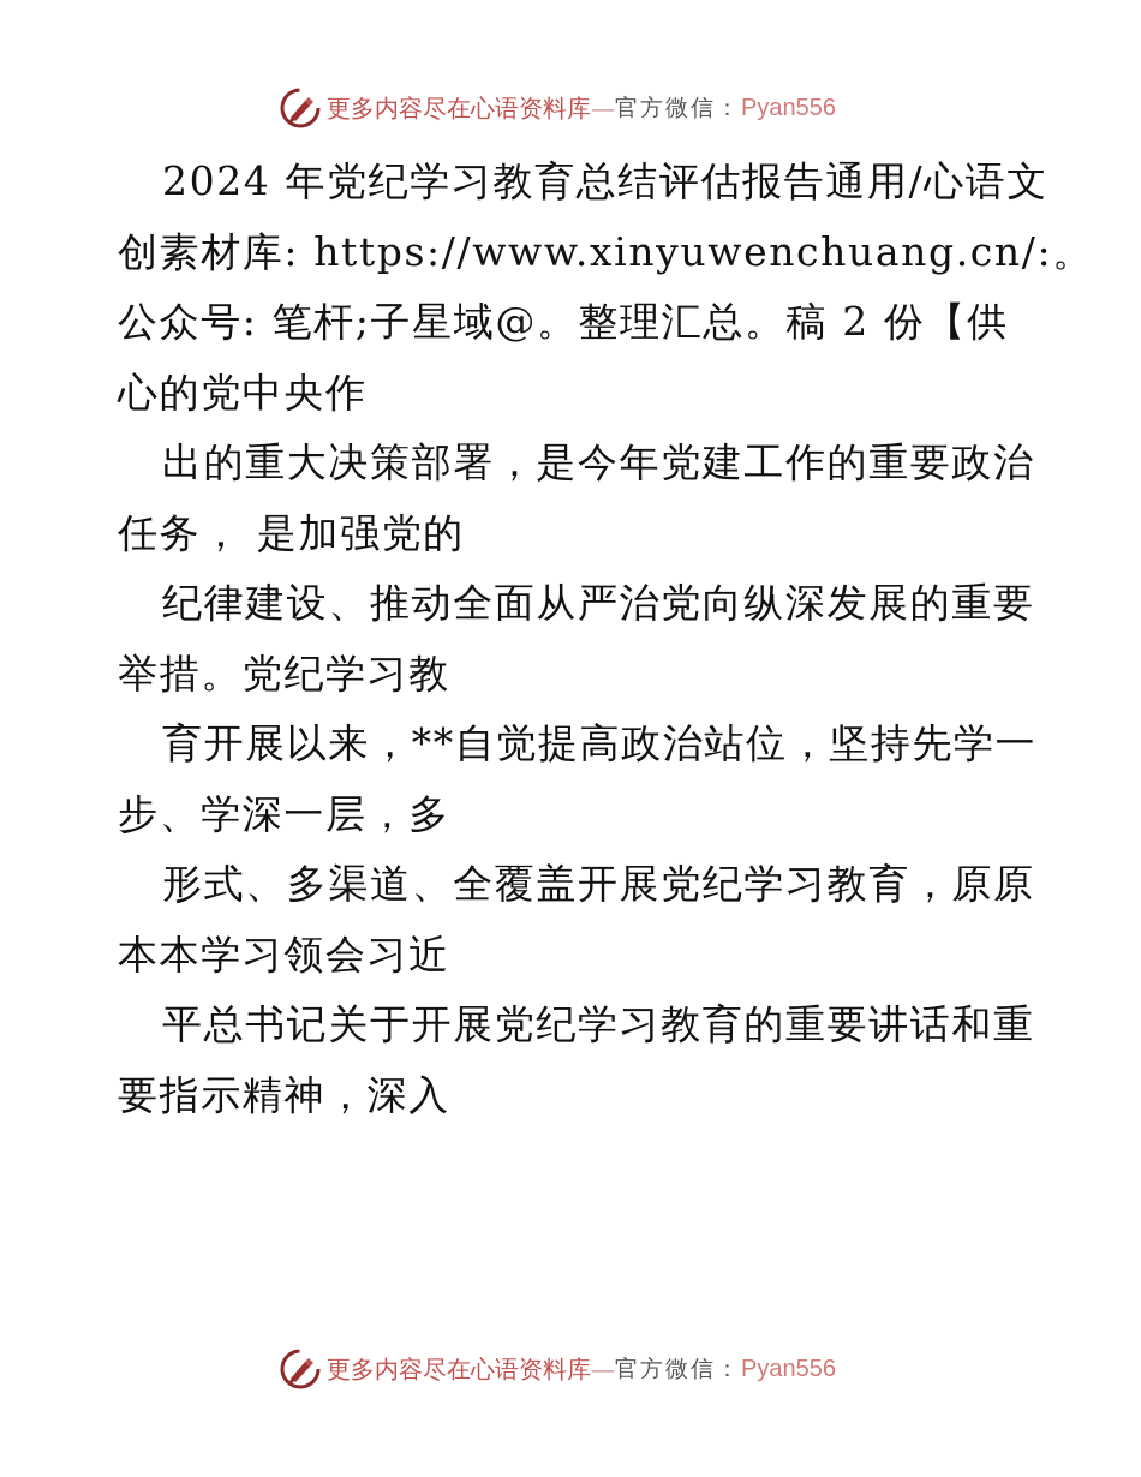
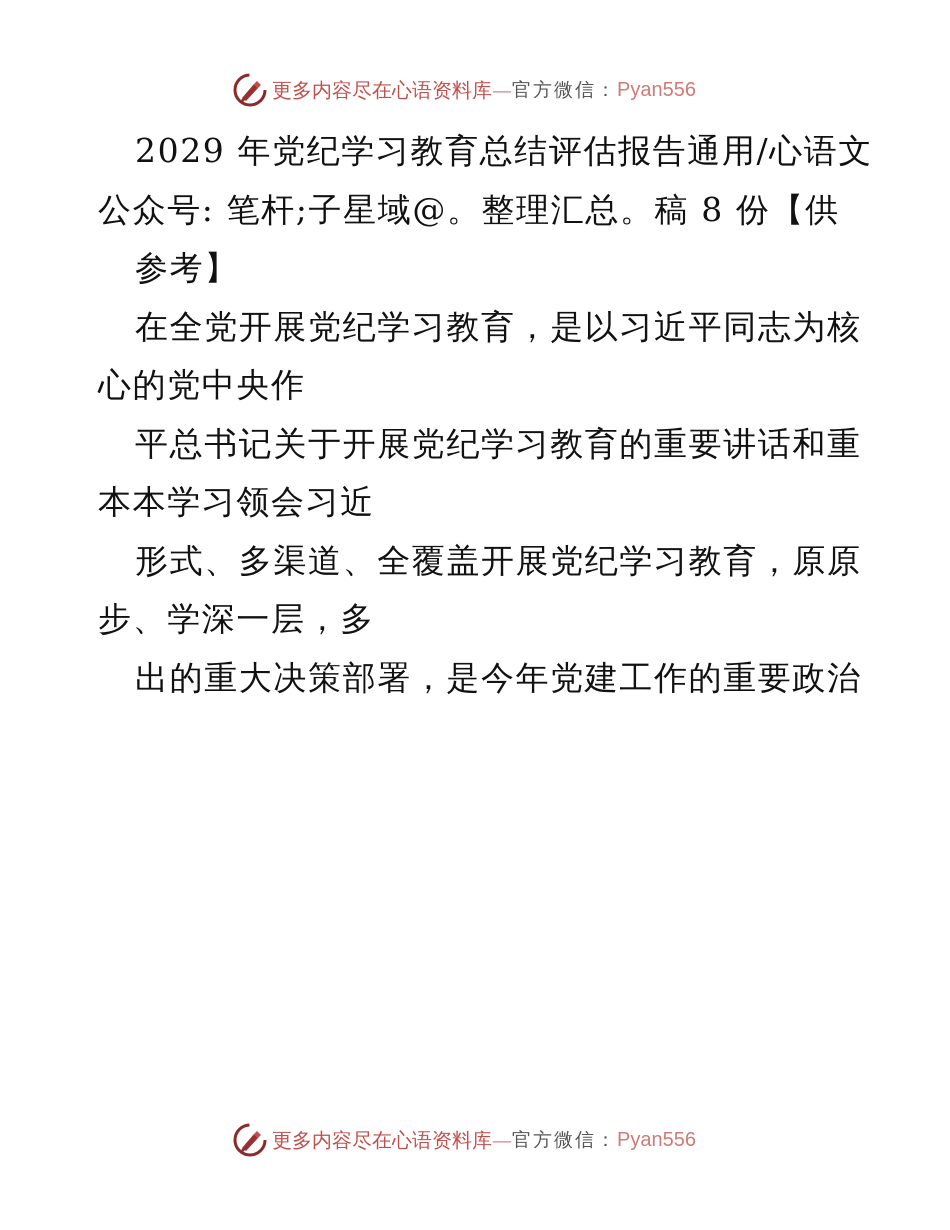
  更多内容尽在心语资料库
  —
  官方微信：
  Pyan556
- 2024 年党纪学习教育总结评估报告通用/心语文
+ 2029 年党纪学习教育总结评估报告通用/心语文
- 创素材库: https://www.xinyuwenchuang.cn/:。
- 公众号: 笔杆;子星域@。整理汇总。稿 2 份【供
+ 公众号: 笔杆;子星域@。整理汇总。稿 8 份【供
+ 参考】
+ 在全党开展党纪学习教育，是以习近平同志为核
  心的党中央作
- 出的重大决策部署，是今年党建工作的重要政治
+ 平总书记关于开展党纪学习教育的重要讲话和重
- 任务， 是加强党的
- 纪律建设、推动全面从严治党向纵深发展的重要
- 举措。党纪学习教
- 育开展以来，**自觉提高政治站位，坚持先学一
- 步、学深一层，多
+ 本本学习领会习近
  形式、多渠道、全覆盖开展党纪学习教育，原原
- 本本学习领会习近
+ 步、学深一层，多
- 平总书记关于开展党纪学习教育的重要讲话和重
+ 出的重大决策部署，是今年党建工作的重要政治
- 要指示精神，深入
  更多内容尽在心语资料库
  —
  官方微信：
  Pyan556
